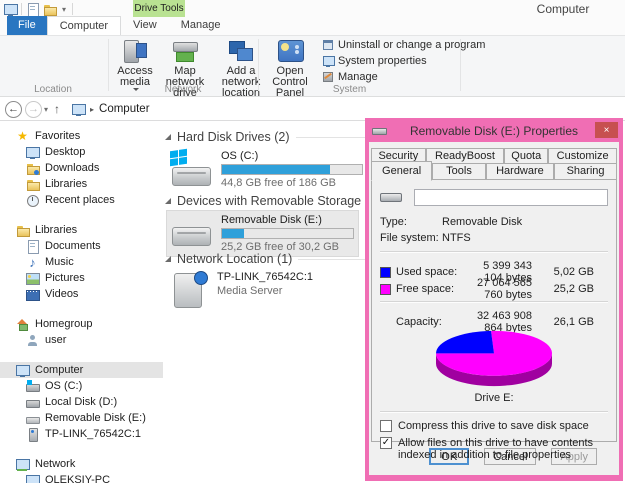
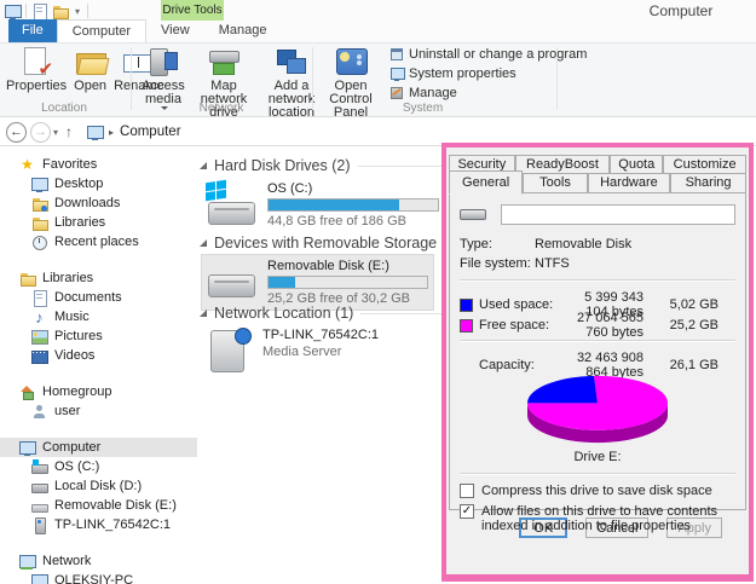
  ▾
  Drive Tools
  Computer
  File
  Computer
  View
  Manage
+ ✔
+ Properties
+ Open
+ Rename
  Access media
  Map network drive
  Add a networ location
  Open Control Panel
  Uninstall or change a program
  System properties
  Manage
  Location
  Network
  System
  ←
  →
  ▾
  ↑
  ▸
  Computer
  ★
  Favorites
  Desktop
  Downloads
  Libraries
  Recent places
  Libraries
  Documents
  ♪
  Music
  Pictures
  Videos
  Homegroup
  user
  Computer
  OS (C:)
  Local Disk (D:)
  Removable Disk (E:)
  TP-LINK_76542C:1
  Network
  OLEKSIY-PC
  Hard Disk Drives (2)
  OS (C:)
  44,8 GB free of 186 GB
  Devices with Removable Storage
  Removable Disk (E:)
  25,2 GB free of 30,2 GB
  Network Location (1)
  TP-LINK_76542C:1
  Media Server
- Removable Disk (E:) Properties
- ×
  Security
  ReadyBoost
  Quota
  Customize
  General
  Tools
  Hardware
  Sharing
  Type:
  Removable Disk
  File system:
  NTFS
  Used space:
  5 399 343 104 bytes
  5,02 GB
  Free space:
  27 064 565 760 bytes
  25,2 GB
  Capacity:
  32 463 908 864 bytes
  26,1 GB
  Drive E:
  Compress this drive to save disk space
  ✓
  Allow files on this drive to have contents indexed in addition to file properties
  OK
  Cancel
  Apply
